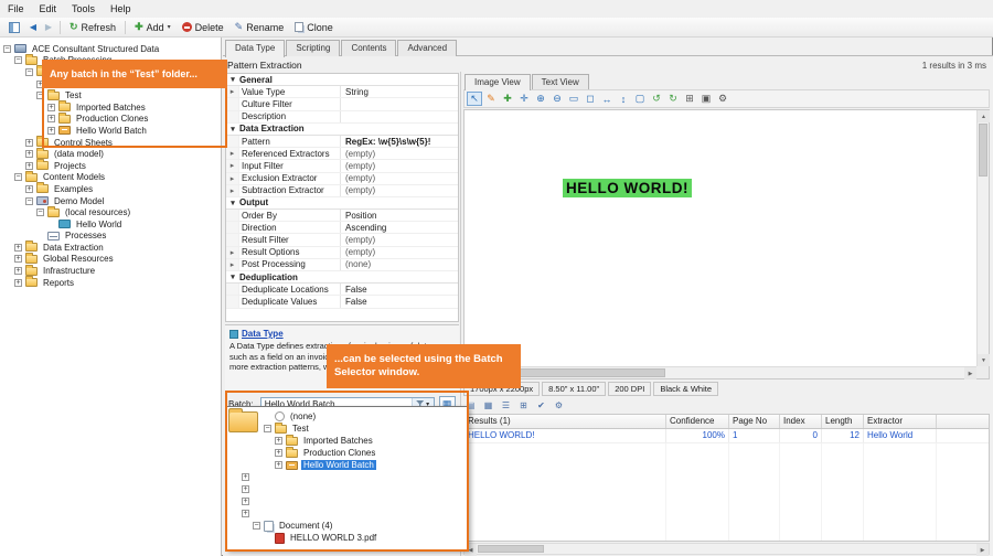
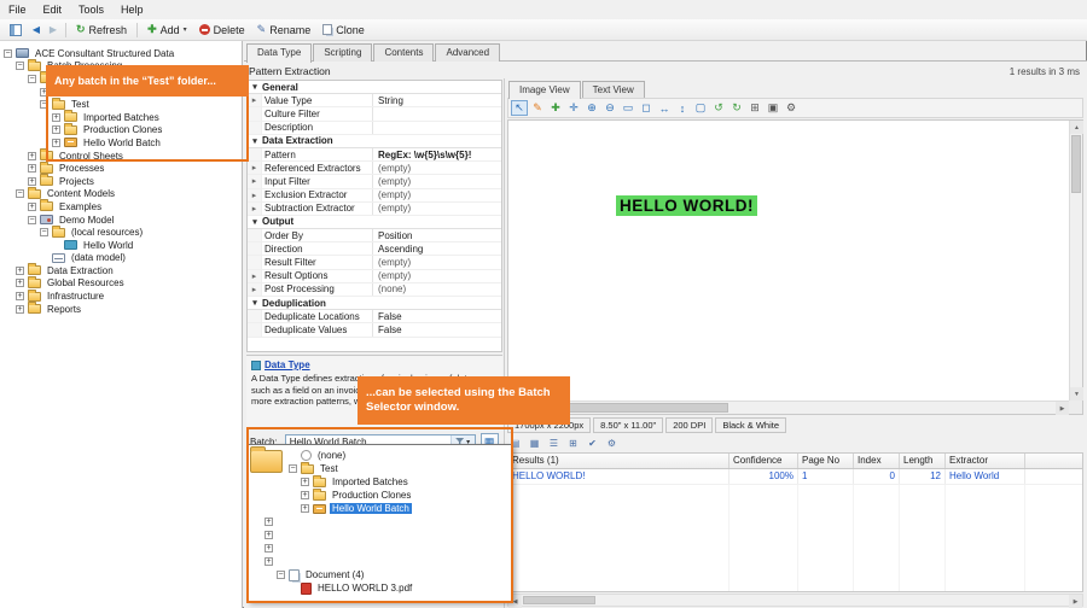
  File
  Edit
  Tools
  Help
  ◀
  ▶
  ↻
  Refresh
  ✚
  Add
  Delete
  ✎
  Rename
  Clone
  ACE Consultant Structured Data
  Test
  Imported Batches
  Production Clones
  Hello World Batch
  Control Sheets
- (data model)
+ Processes
  Projects
  Content Models
  Examples
  Demo Model
  (local resources)
  Hello World
- Processes
+ (data model)
  Data Extraction
  Global Resources
  Infrastructure
  Reports
  Data Type
  Scripting
  Contents
  Advanced
  Pattern Extraction
  1 results in 3 ms
  General
  Value Type
  String
  Culture Filter
  Description
  Data Extraction
  Pattern
  RegEx: \w{5}\s\w{5}!
  Referenced Extractors
  (empty)
  Input Filter
  (empty)
  Exclusion Extractor
  (empty)
  Subtraction Extractor
  (empty)
  Output
  Order By
  Position
  Direction
  Ascending
  Result Filter
  (empty)
  Result Options
  (empty)
  Post Processing
  (none)
  Deduplication
  Deduplicate Locations
  False
  Deduplicate Values
  False
  Data Type
  Batch:
  Hello World Batch
  ▦
  Image View
  Text View
  ↖
  ✎
  ✚
  ✛
  ⊕
  ⊖
  ▭
  ◻
  ↔
  ↕
  ▢
  ↺
  ↻
  ⊞
  ▣
  ⚙
  HELLO WORLD!
  1700px x 2200px
  8.50" x 11.00"
  200 DPI
  Black & White
  ▤
  ▦
  ☰
  ⊞
  ✔
  ⚙
  Results (1)
  Confidence
  Page No
  Index
  Length
  Extractor
  HELLO WORLD!
  100%
  1
  0
  12
  Hello World
  (none)
  Test
  Imported Batches
  Production Clones
  Hello World Batch
  Document (4)
  HELLO WORLD 3.pdf
  Any batch in the “Test” folder...
  ...can be selected using the Batch Selector window.
